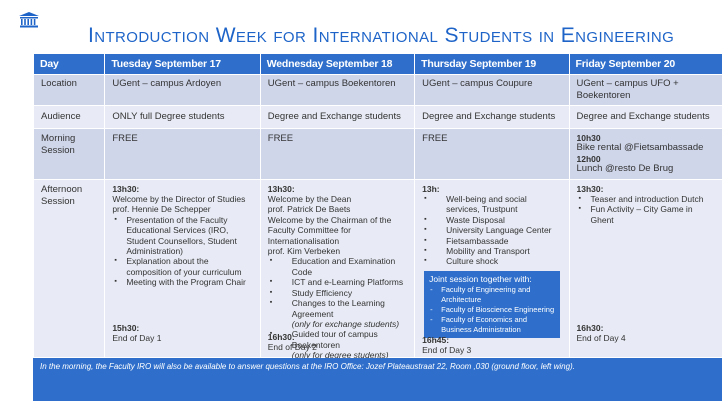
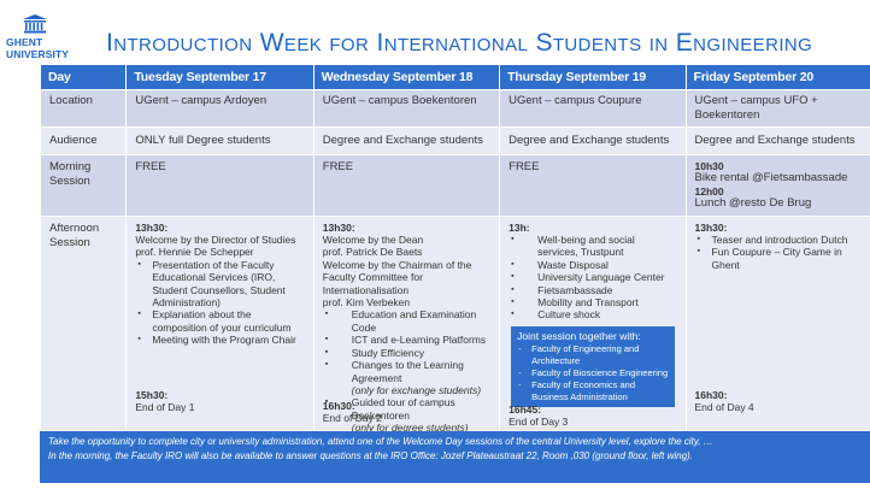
+ GHENT
+ UNIVERSITY
  Introduction Week for International Students in Engineering
  Day	Tuesday September 17	Wednesday September 18	Thursday September 19	Friday September 20
  Location	UGent – campus Ardoyen	UGent – campus Boekentoren	UGent – campus Coupure	UGent – campus UFO + Boekentoren
  Audience	ONLY full Degree students	Degree and Exchange students	Degree and Exchange students	Degree and Exchange students
  Morning Session	FREE	FREE	FREE	10h30 Bike rental @Fietsambassade 12h00 Lunch @resto De Brug
- Afternoon Session	13h30: Welcome by the Director of Studies prof. Hennie De Schepper Presentation of the Faculty Educational Services (IRO, Student Counsellors, Student Administration) Explanation about the composition of your curriculum Meeting with the Program Chair 15h30: End of Day 1	13h30: Welcome by the Dean prof. Patrick De Baets Welcome by the Chairman of the Faculty Committee for Internationalisation prof. Kim Verbeken Education and Examination Code ICT and e-Learning Platforms Study Efficiency Changes to the Learning Agreement(only for exchange students) Guided tour of campus Boekentoren(only for degree students) 16h30: End of Day 2	13h: Well-being and social services, Trustpunt Waste Disposal University Language Center Fietsambassade Mobility and Transport Culture shock Joint session together with: Faculty of Engineering and Architecture Faculty of Bioscience Engineering Faculty of Economics and Business Administration 16h45: End of Day 3	13h30: Teaser and introduction Dutch Fun Activity – City Game in Ghent 16h30: End of Day 4
+ Afternoon Session	13h30: Welcome by the Director of Studies prof. Hennie De Schepper Presentation of the Faculty Educational Services (IRO, Student Counsellors, Student Administration) Explanation about the composition of your curriculum Meeting with the Program Chair 15h30: End of Day 1	13h30: Welcome by the Dean prof. Patrick De Baets Welcome by the Chairman of the Faculty Committee for Internationalisation prof. Kim Verbeken Education and Examination Code ICT and e-Learning Platforms Study Efficiency Changes to the Learning Agreement(only for exchange students) Guided tour of campus Boekentoren(only for degree students) 16h30: End of Day 2	13h: Well-being and social services, Trustpunt Waste Disposal University Language Center Fietsambassade Mobility and Transport Culture shock Joint session together with: Faculty of Engineering and Architecture Faculty of Bioscience Engineering Faculty of Economics and Business Administration 16h45: End of Day 3	13h30: Teaser and introduction Dutch Fun Coupure – City Game in Ghent 16h30: End of Day 4
+ Take the opportunity to complete city or university administration, attend one of the Welcome Day sessions of the central University level, explore the city, …
  In the morning, the Faculty IRO will also be available to answer questions at the IRO Office: Jozef Plateaustraat 22, Room ,030 (ground floor, left wing).
